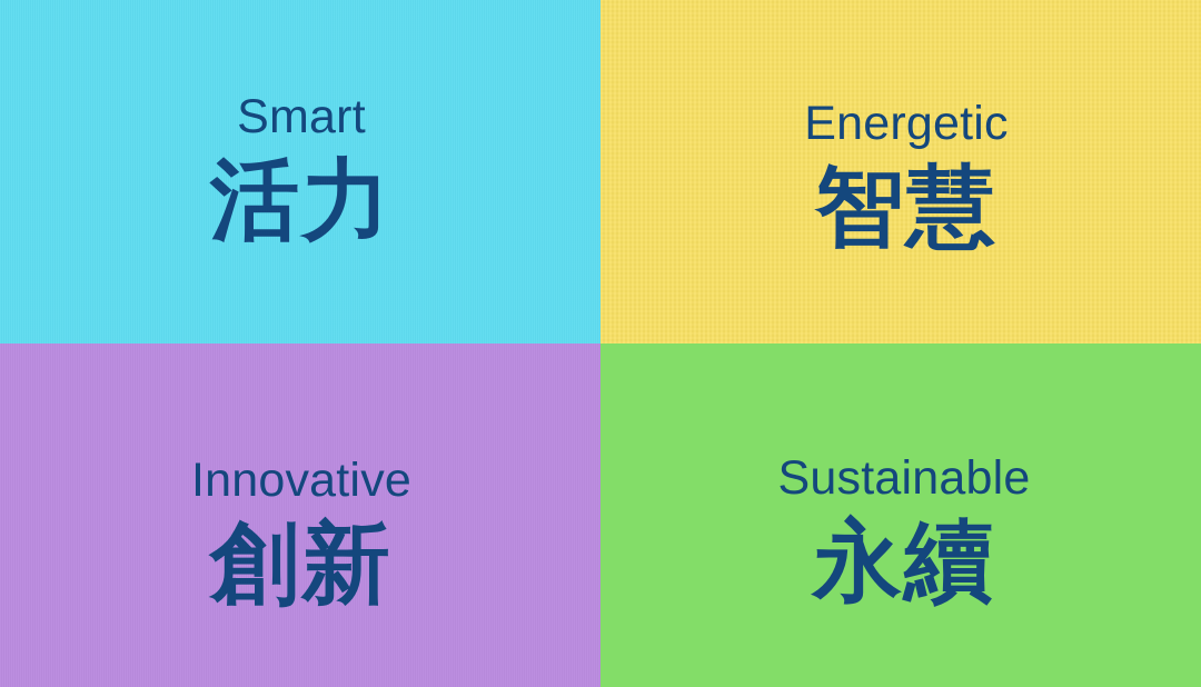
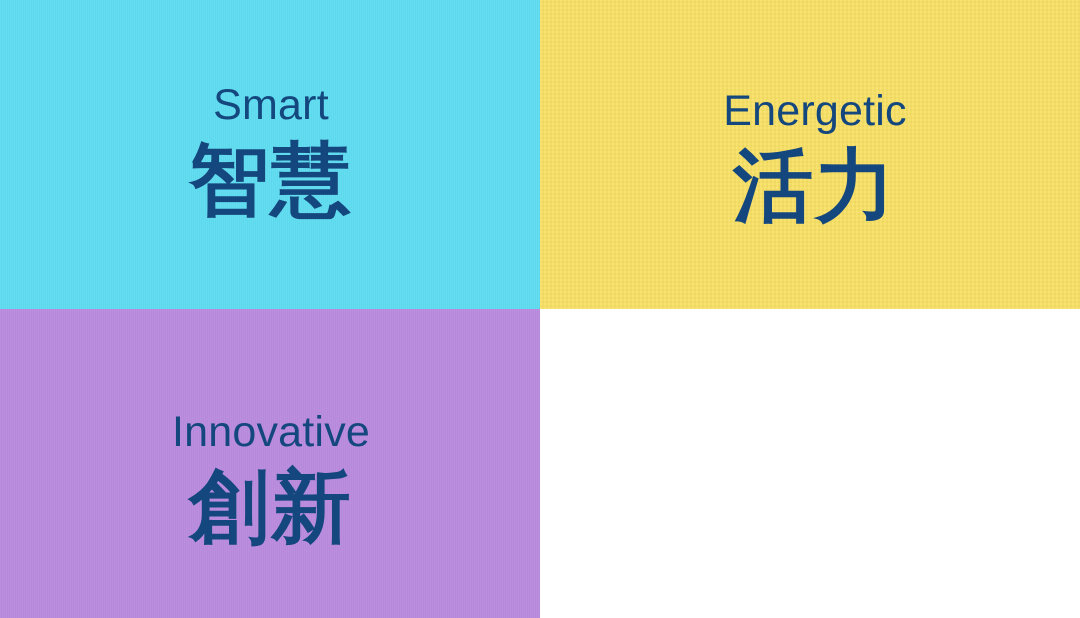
  Smart
- 活力
+ 智慧
  Energetic
- 智慧
+ 活力
  Innovative
  創新
- Sustainable
- 永續
